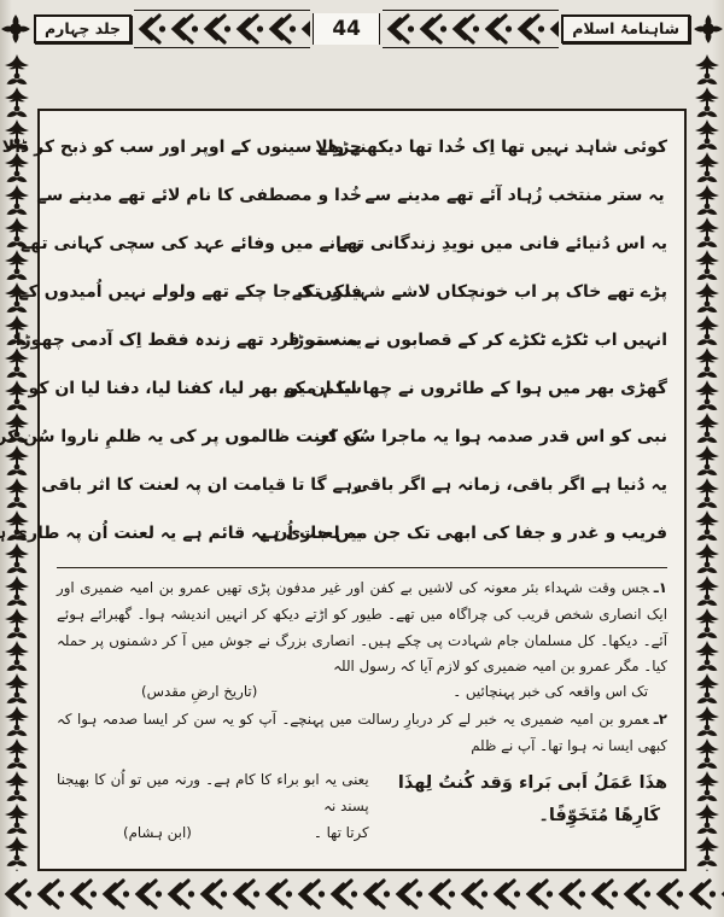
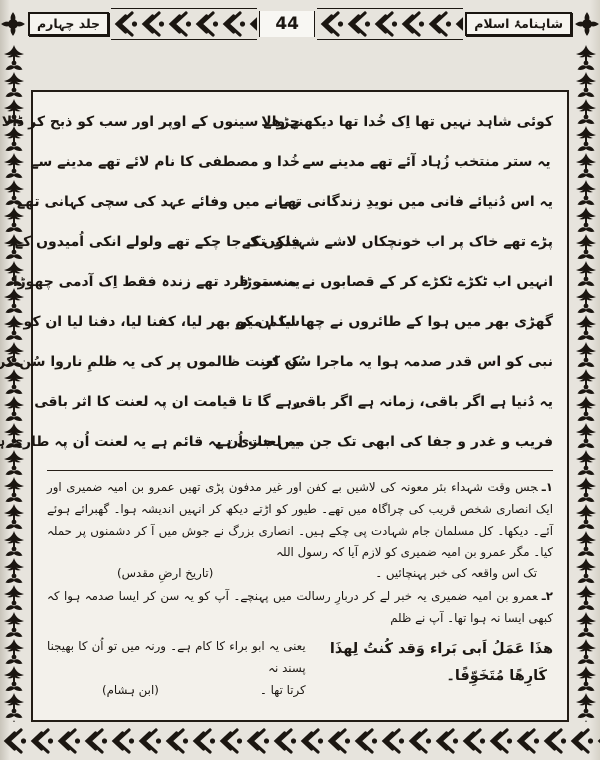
  جلد چہارم
  44
  شاہنامۂ اسلام
  کوئی شاہد نہیں تھا اِک خُدا تھا دیکھنے والا
  چڑھے سینوں کے اوپر اور سب کو ذبح کر ڈالا
  یہ ستر منتخب زُہاد آئے تھے مدینے سے
  خُدا و مصطفی کا نام لائے تھے مدینے سے
  یہ اس دُنیائے فانی میں نویدِ زندگانی تھے
  زمانے میں وفائے عہد کی سچی کہانی تھے
  پڑے تھے خاک پر اب خونچکاں لاشے شہیدوں کے
- فلک تک جا چکے تھے ولولے نہیں اُمیدوں کے
+ فلک تک جا چکے تھے ولولے انکی اُمیدوں کے
  انہیں اب ٹکڑے ٹکڑے کر کے قصابوں نے منہ موڑا
  یہ ستر فرد تھے زندہ فقط اِک آدمی چھوڑا
  گھڑی بھر میں ہوا کے طائروں نے چھا لیا ان کو
  شکم میں بھر لیا، کفنا لیا، دفنا لیا ان کو
  نبی کو اس قدر صدمہ ہوا یہ ماجرا سُن کر
  کہ لعنت ظالموں پر کی یہ ظلمِ ناروا سُن کر
  یہ دُنیا ہے اگر باقی، زمانہ ہے اگر باقی
  رہے گا تا قیامت ان پہ لعنت کا اثر باقی
  فریب و غدر و جفا کی ابھی تک جن میں جاری ہے
  یہ لعنت اُن پہ قائم ہے یہ لعنت اُن پہ طاری ہ
  ۱ـجس وقت شہداء بئر معونہ کی لاشیں بے کفن اور غیر مدفون پڑی تھیں عمرو بن امیہ ضمیری اور ایک انصاری شخص قریب کی چراگاہ میں تھے۔ طیور کو اڑتے دیکھ کر انہیں اندیشہ ہوا۔ گھبرائے ہوئے آئے۔ دیکھا۔ کل مسلمان جام شہادت پی چکے ہیں۔ انصاری بزرگ نے جوش میں آ کر دشمنوں پر حملہ کیا۔ مگر عمرو بن امیہ ضمیری کو لازم آیا کہ رسول اللہ
  تک اس واقعہ کی خبر پہنچائیں ۔
  (تاریخ ارضِ مقدس)
  ۲ـعمرو بن امیہ ضمیری یہ خبر لے کر دربارِ رسالت میں پہنچے۔ آپ کو یہ سن کر ایسا صدمہ ہوا کہ کبھی ایسا نہ ہوا تھا۔ آپ نے ظلم
  ھذَا عَمَلُ اَبی بَراء وَقد کُنتُ لِھذَا
  کَارِھًا مُتَخَوِّفًا۔
  یعنی یہ ابو براء کا کام ہے۔ ورنہ میں تو اُن کا بھیجنا پسند نہ
  کرتا تھا ۔
  (ابن ہشام)
